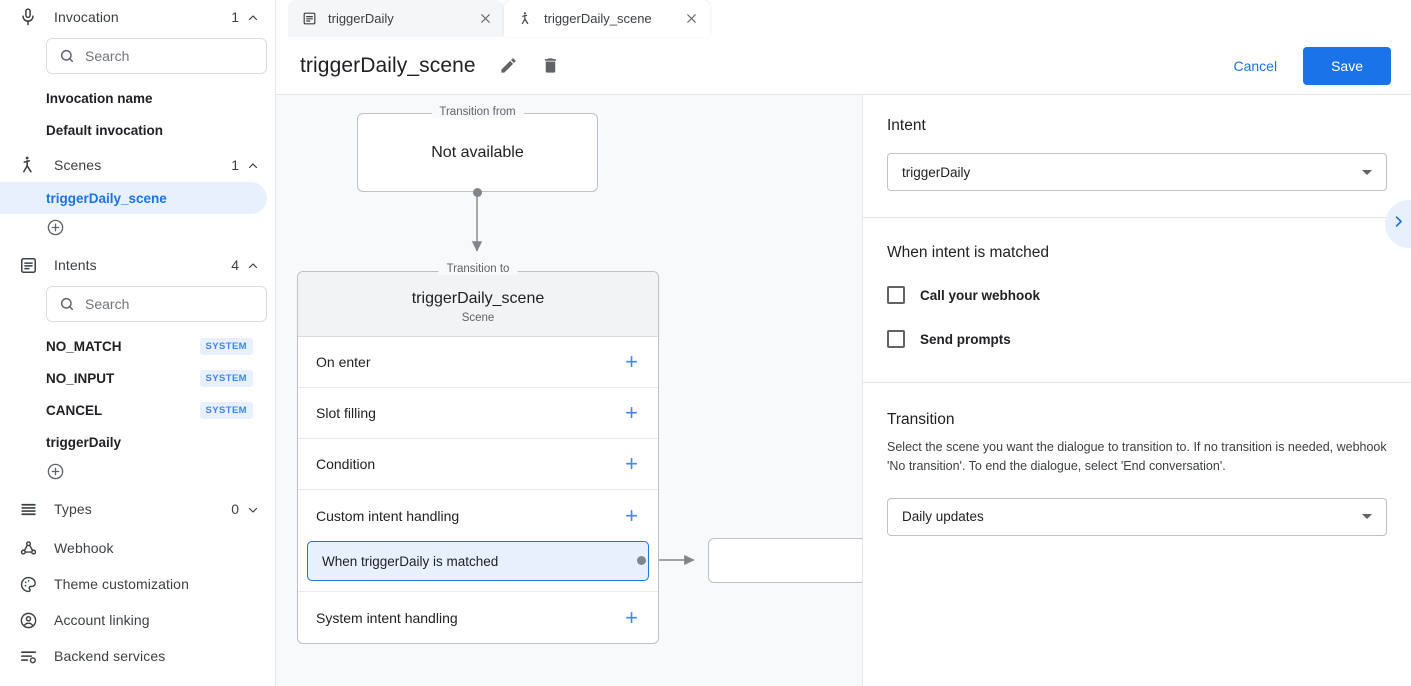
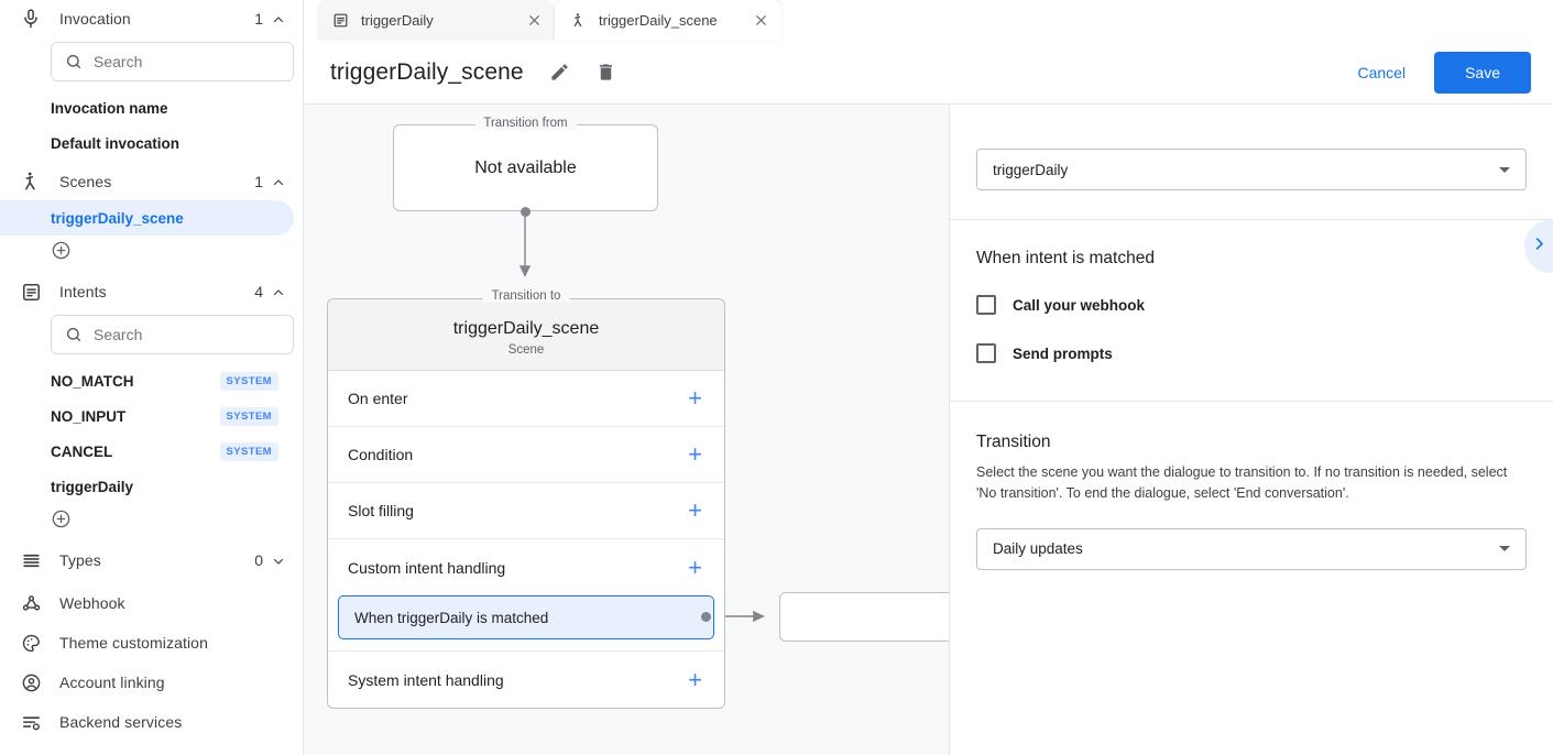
  Invocation
  1
  Search
  Invocation name
  Default invocation
  Scenes
  1
  triggerDaily_scene
  Intents
  4
  Search
  NO_MATCH
  SYSTEM
  NO_INPUT
  SYSTEM
  CANCEL
  SYSTEM
  triggerDaily
  Types
  0
  Webhook
  Theme customization
  Account linking
  Backend services
  triggerDaily
  triggerDaily_scene
  triggerDaily_scene
  Cancel
  Save
  Transition from
  Not available
  triggerDaily_scene
  Scene
  On enter
  +
- Slot filling
+ Condition
  +
- Condition
+ Slot filling
  +
  Custom intent handling
  +
  When triggerDaily is matched
  System intent handling
  +
  Transition to
- Intent
  triggerDaily
  When intent is matched
  Call your webhook
  Send prompts
  Transition
- Select the scene you want the dialogue to transition to. If no transition is needed, webhook 'No transition'. To end the dialogue, select 'End conversation'.
+ Select the scene you want the dialogue to transition to. If no transition is needed, select 'No transition'. To end the dialogue, select 'End conversation'.
  Daily updates
